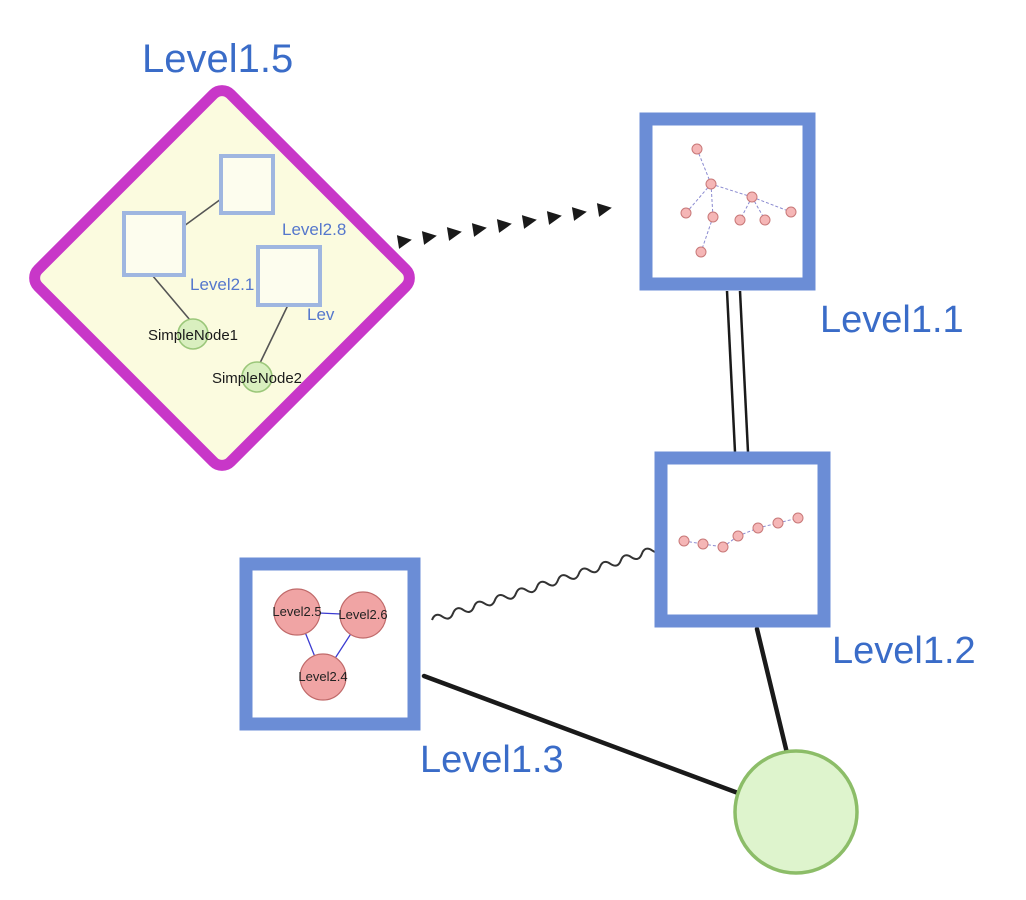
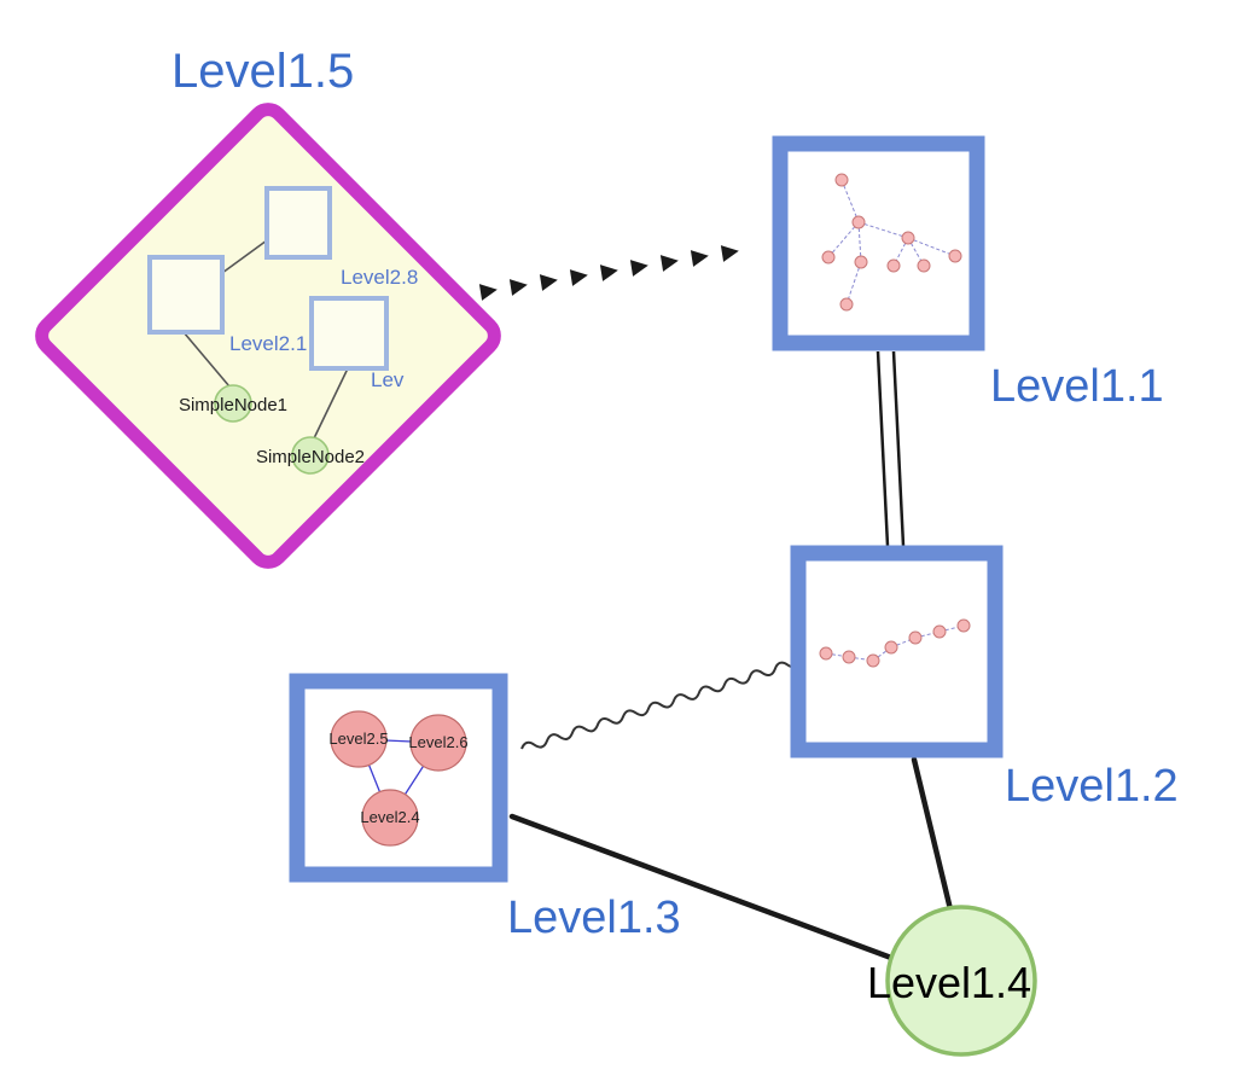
  Level1.5
  Level2.8
  Level2.1
  Lev
  SimpleNode1
  SimpleNode2
  Level1.1
  Level1.2
  Level2.5
  Level2.6
  Level2.4
  Level1.3
+ Level1.4
